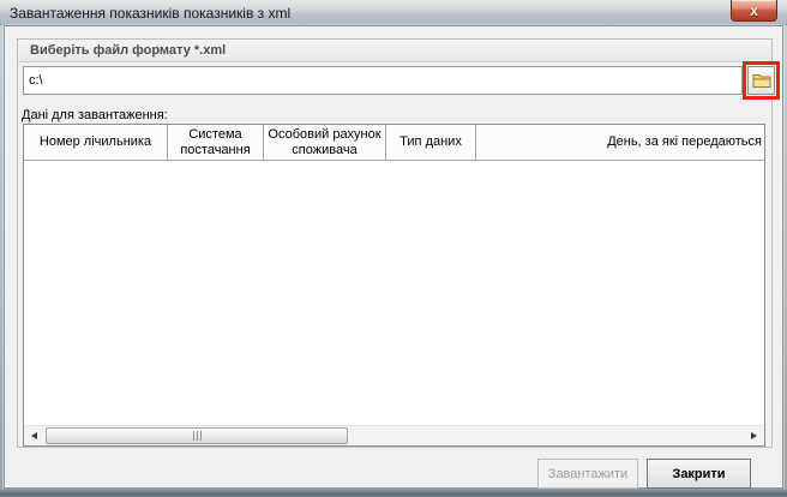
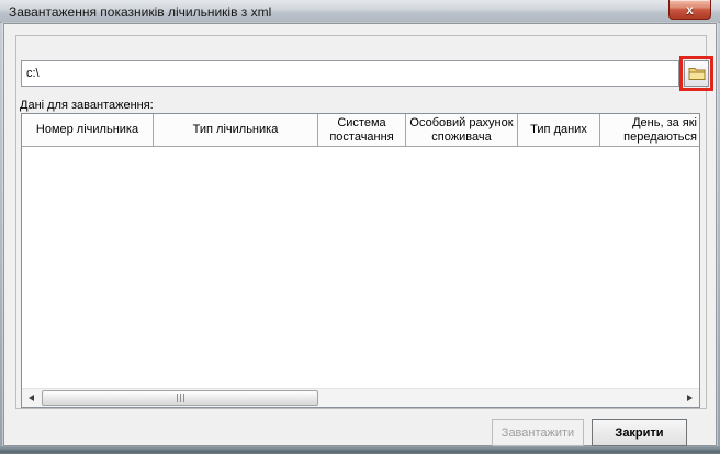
- Завантаження показників показників з xml
+ Завантаження показників лічильників з xml
  x
- Виберіть файл формату *.xml
  c:\
  Дані для завантаження:
  Номер лічильника
+ Тип лічильника
  Система постачання
  Особовий рахунок споживача
  Тип даних
  День, за які передаються
  Завантажити
  Закрити
